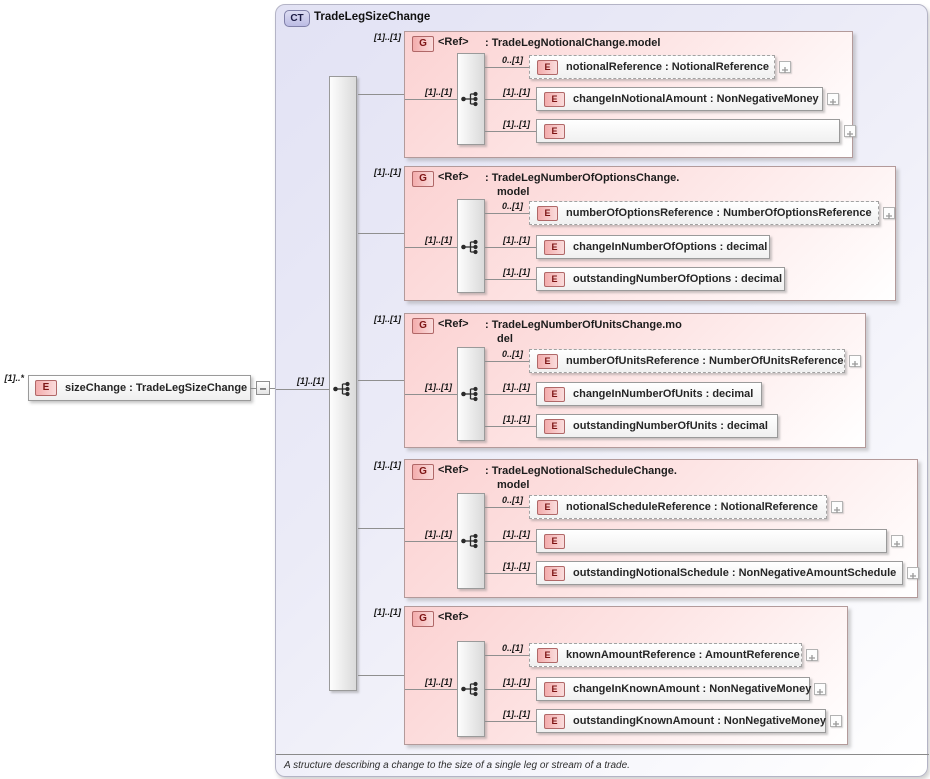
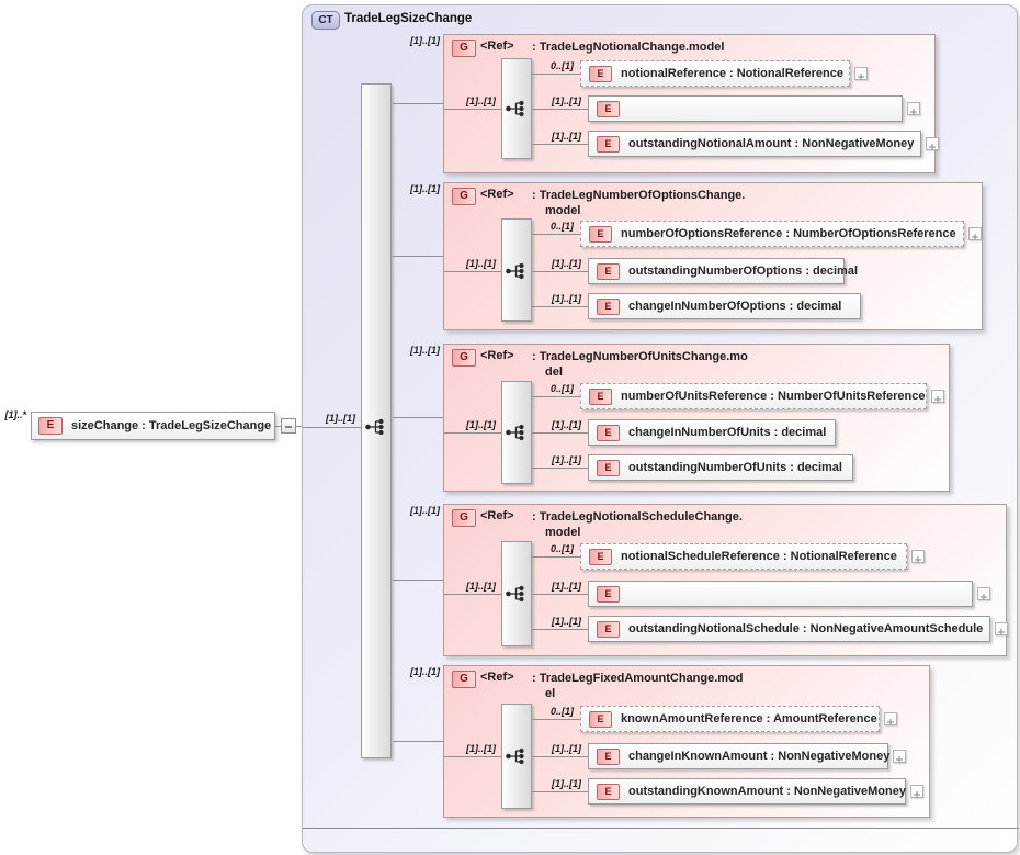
  [1]..*
  E
  sizeChange : TradeLegSizeChange
  CT
  TradeLegSizeChange
  [1]..[1]
  [1]..[1]
  [1]..[1]
  [1]..[1]
  [1]..[1]
  [1]..[1]
  G
  <Ref>
  : TradeLegNotionalChange.model
  [1]..[1]
  0..[1]
  E
  notionalReference : NotionalReference
  [1]..[1]
  E
- changeInNotionalAmount : NonNegativeMoney
  [1]..[1]
  E
+ outstandingNotionalAmount : NonNegativeMoney
  G
  <Ref>
  : TradeLegNumberOfOptionsChange.
  model
  [1]..[1]
  0..[1]
  E
  numberOfOptionsReference : NumberOfOptionsReference
  [1]..[1]
  E
- changeInNumberOfOptions : decimal
+ outstandingNumberOfOptions : decimal
  [1]..[1]
  E
- outstandingNumberOfOptions : decimal
+ changeInNumberOfOptions : decimal
  G
  <Ref>
  : TradeLegNumberOfUnitsChange.mo
  del
  [1]..[1]
  0..[1]
  E
  numberOfUnitsReference : NumberOfUnitsReference
  [1]..[1]
  E
  changeInNumberOfUnits : decimal
  [1]..[1]
  E
  outstandingNumberOfUnits : decimal
  G
  <Ref>
  : TradeLegNotionalScheduleChange.
  model
  [1]..[1]
  0..[1]
  E
  notionalScheduleReference : NotionalReference
  [1]..[1]
  E
  [1]..[1]
  E
  outstandingNotionalSchedule : NonNegativeAmountSchedule
  G
  <Ref>
+ : TradeLegFixedAmountChange.mod
+ el
  [1]..[1]
  0..[1]
  E
  knownAmountReference : AmountReference
  [1]..[1]
  E
  changeInKnownAmount : NonNegativeMoney
  [1]..[1]
  E
  outstandingKnownAmount : NonNegativeMoney
- A structure describing a change to the size of a single leg or stream of a trade.
